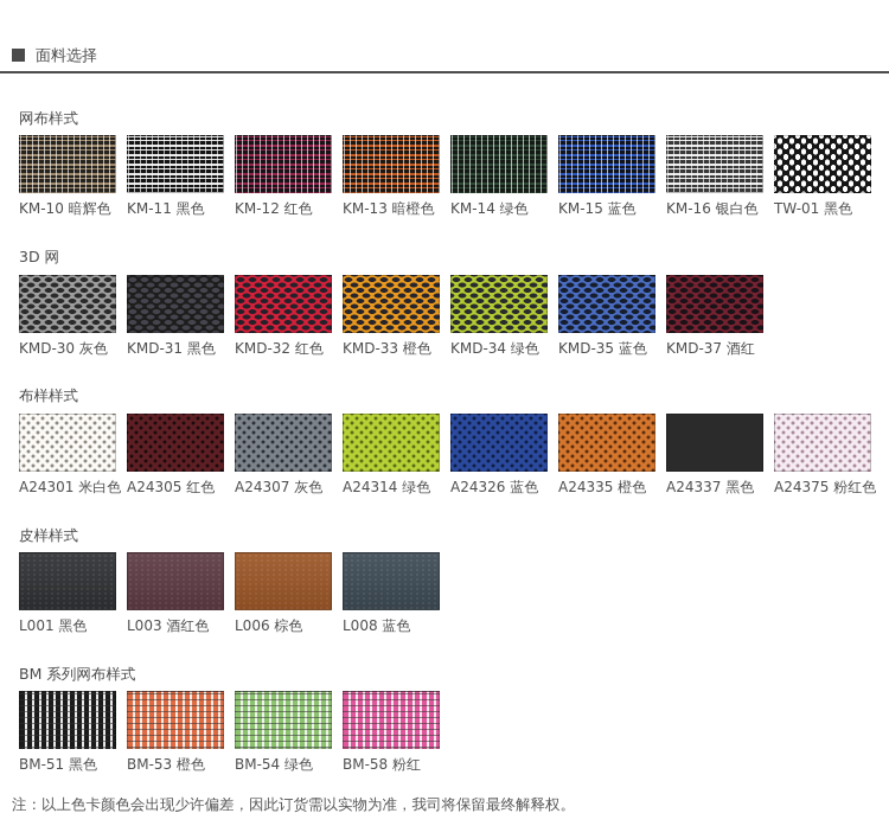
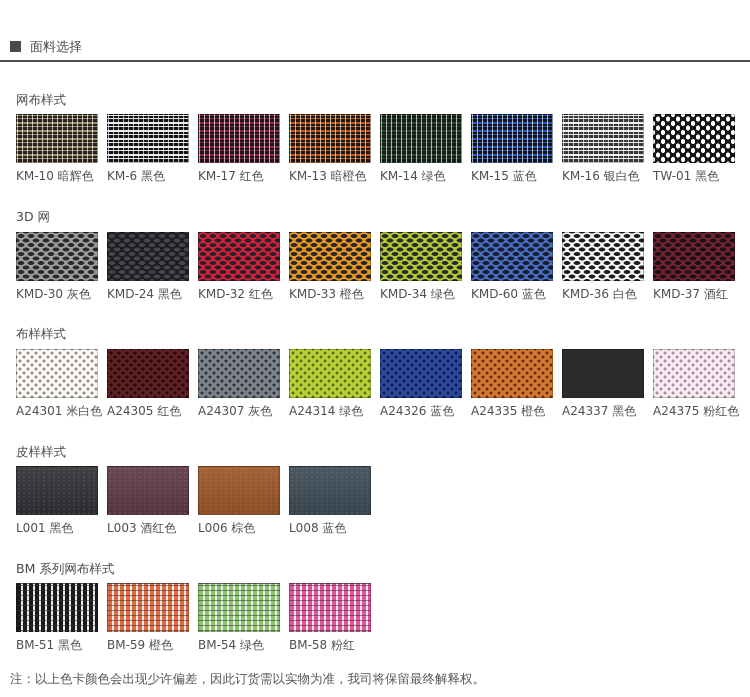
  面料选择
  网布样式
  KM-10 暗辉色
- KM-11 黑色
+ KM-6 黑色
- KM-12 红色
+ KM-17 红色
  KM-13 暗橙色
  KM-14 绿色
  KM-15 蓝色
  KM-16 银白色
  TW-01 黑色
  3D 网
  KMD-30 灰色
- KMD-31 黑色
+ KMD-24 黑色
  KMD-32 红色
  KMD-33 橙色
  KMD-34 绿色
- KMD-35 蓝色
+ KMD-60 蓝色
+ KMD-36 白色
  KMD-37 酒红
  布样样式
  A24301 米白色
  A24305 红色
  A24307 灰色
  A24314 绿色
  A24326 蓝色
  A24335 橙色
  A24337 黑色
  A24375 粉红色
  皮样样式
  L001 黑色
  L003 酒红色
  L006 棕色
  L008 蓝色
  BM 系列网布样式
  BM-51 黑色
- BM-53 橙色
+ BM-59 橙色
  BM-54 绿色
  BM-58 粉红
  注：以上色卡颜色会出现少许偏差，因此订货需以实物为准，我司将保留最终解释权。
